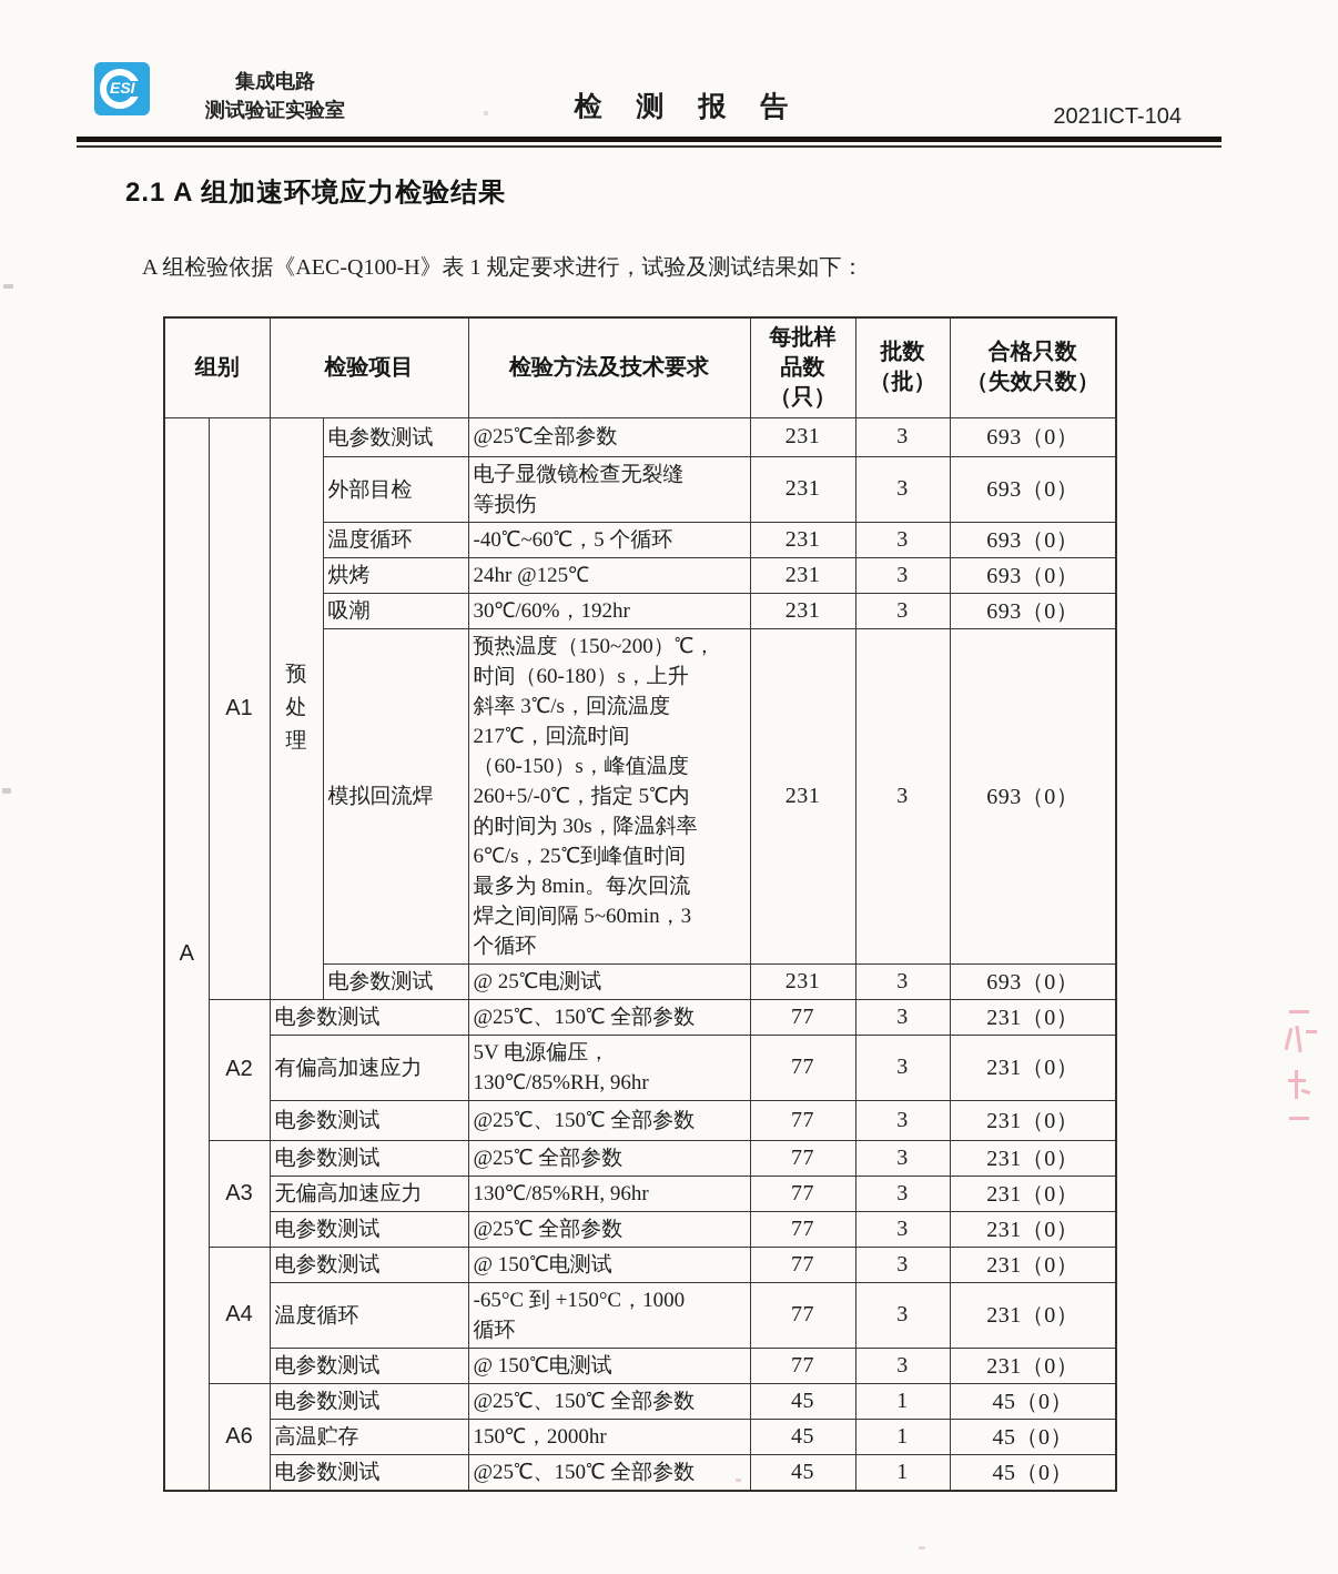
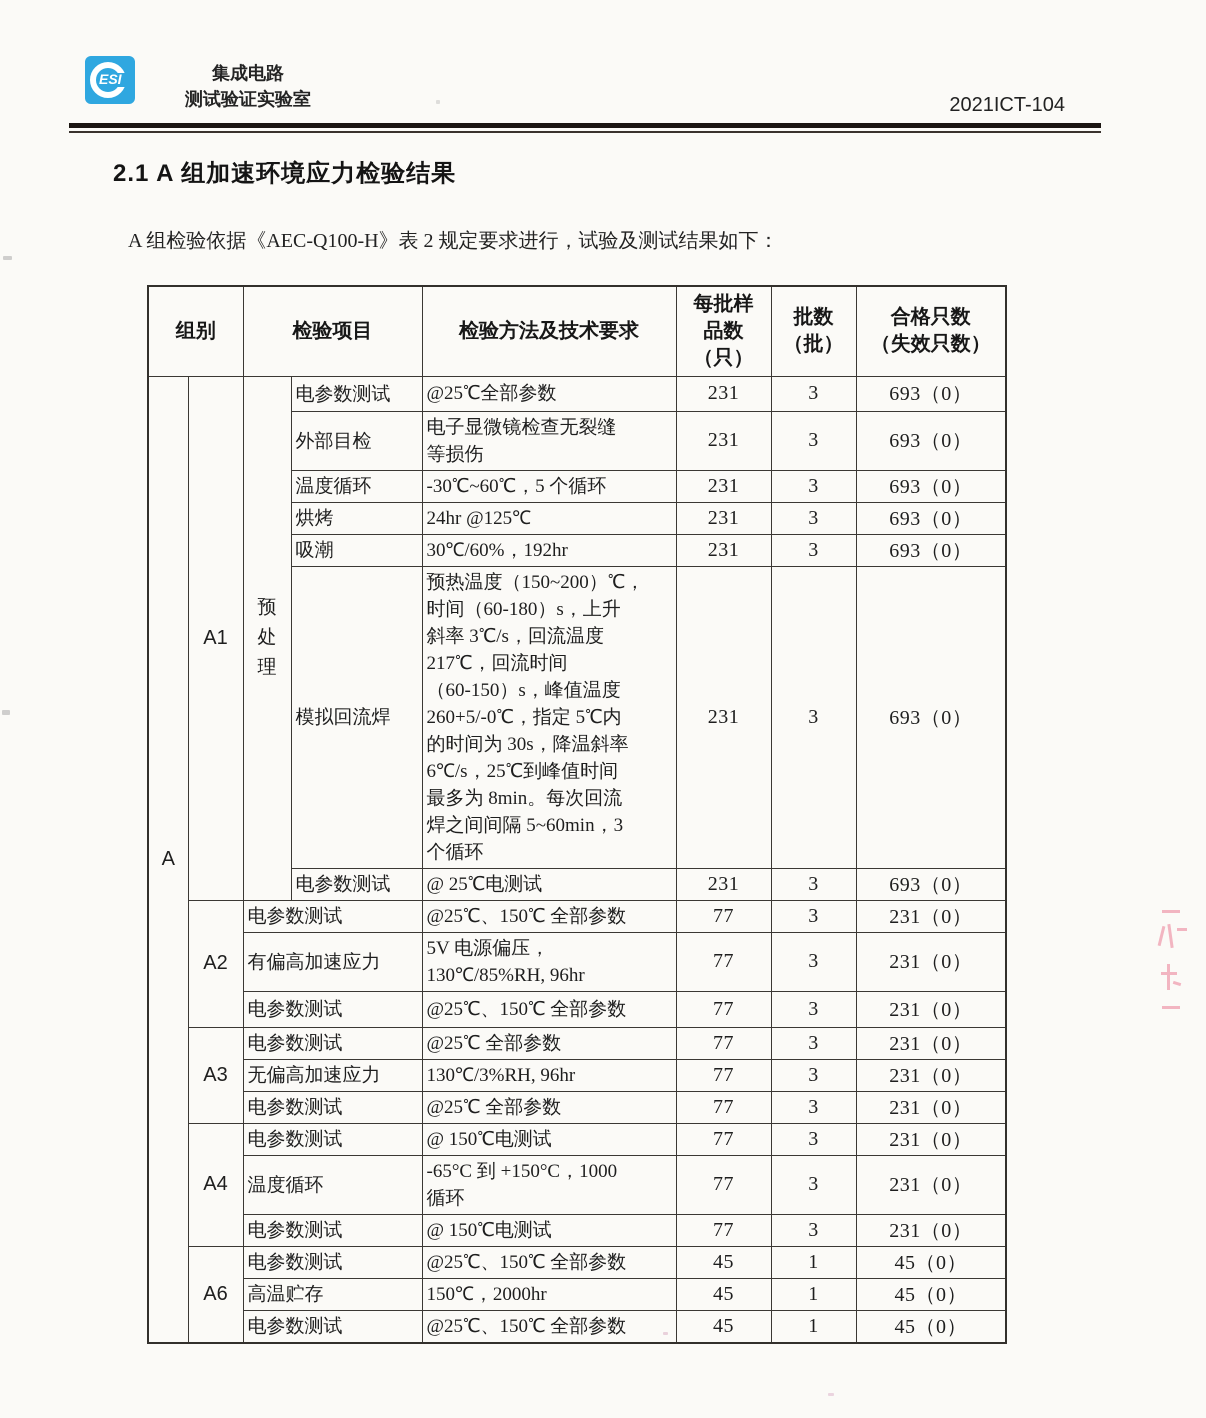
  ESI
  集成电路
  测试验证实验室
- 检 测 报 告
  2021ICT-104
  2.1 A 组加速环境应力检验结果
- A 组检验依据《AEC-Q100-H》表 1 规定要求进行，试验及测试结果如下：
+ A 组检验依据《AEC-Q100-H》表 2 规定要求进行，试验及测试结果如下：
  组别	检验项目	检验方法及技术要求	每批样 品数 （只）	批数 （批）	合格只数 （失效只数）
  A	A1	预 处 理	电参数测试	@25℃全部参数	231	3	693（0）
  外部目检	电子显微镜检查无裂缝 等损伤	231	3	693（0）
- 温度循环	-40℃~60℃，5 个循环	231	3	693（0）
+ 温度循环	-30℃~60℃，5 个循环	231	3	693（0）
  烘烤	24hr @125℃	231	3	693（0）
  吸潮	30℃/60%，192hr	231	3	693（0）
  模拟回流焊	预热温度（150~200）℃， 时间（60-180）s，上升 斜率 3℃/s，回流温度 217℃，回流时间 （60-150）s，峰值温度 260+5/-0℃，指定 5℃内 的时间为 30s，降温斜率 6℃/s，25℃到峰值时间 最多为 8min。每次回流 焊之间间隔 5~60min，3 个循环	231	3	693（0）
  电参数测试	@ 25℃电测试	231	3	693（0）
  A2	电参数测试	@25℃、150℃ 全部参数	77	3	231（0）
  有偏高加速应力	5V 电源偏压， 130℃/85%RH, 96hr	77	3	231（0）
  电参数测试	@25℃、150℃ 全部参数	77	3	231（0）
  A3	电参数测试	@25℃ 全部参数	77	3	231（0）
- 无偏高加速应力	130℃/85%RH, 96hr	77	3	231（0）
+ 无偏高加速应力	130℃/3%RH, 96hr	77	3	231（0）
  电参数测试	@25℃ 全部参数	77	3	231（0）
  A4	电参数测试	@ 150℃电测试	77	3	231（0）
  温度循环	-65°C 到 +150°C，1000 循环	77	3	231（0）
  电参数测试	@ 150℃电测试	77	3	231（0）
  A6	电参数测试	@25℃、150℃ 全部参数	45	1	45（0）
  高温贮存	150℃，2000hr	45	1	45（0）
  电参数测试	@25℃、150℃ 全部参数	45	1	45（0）
